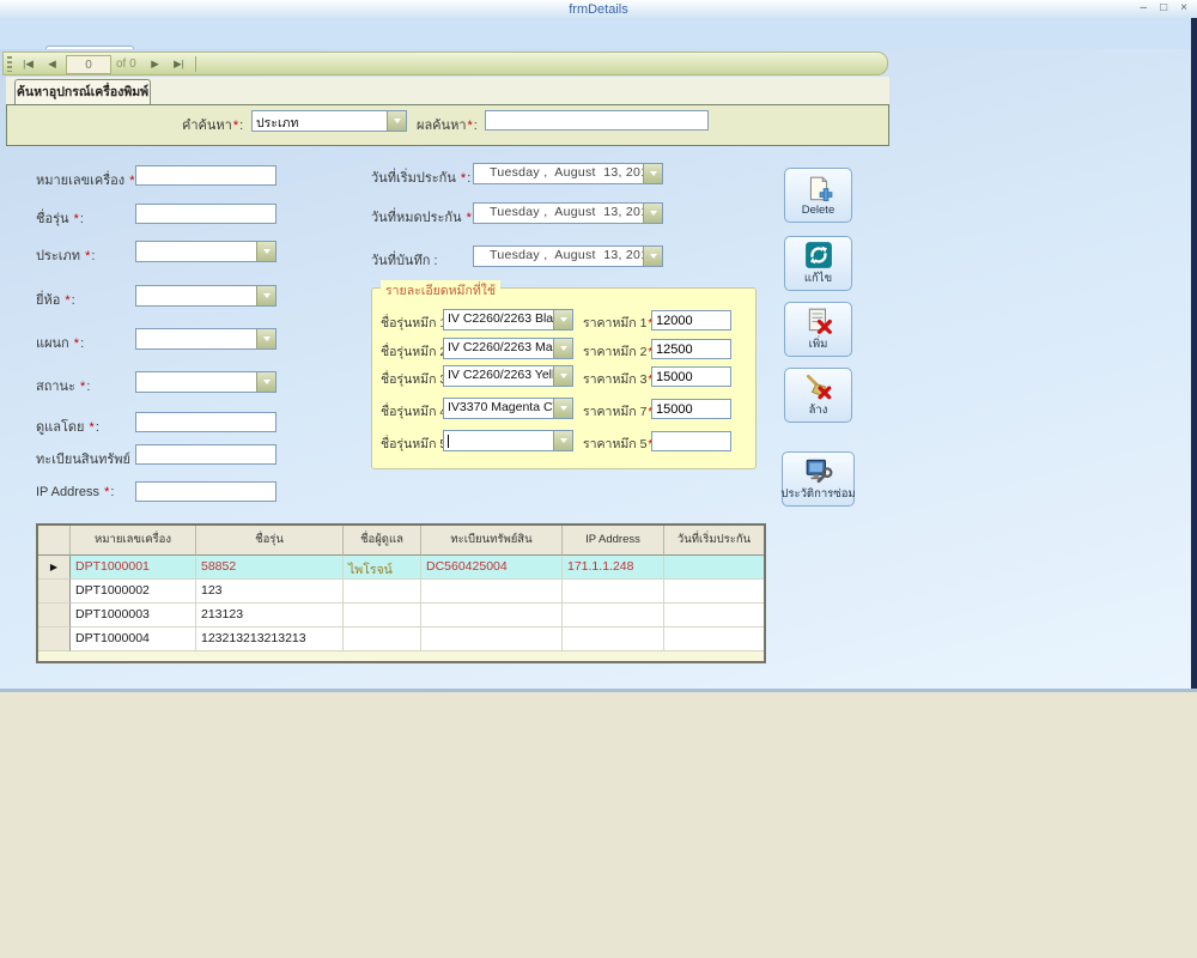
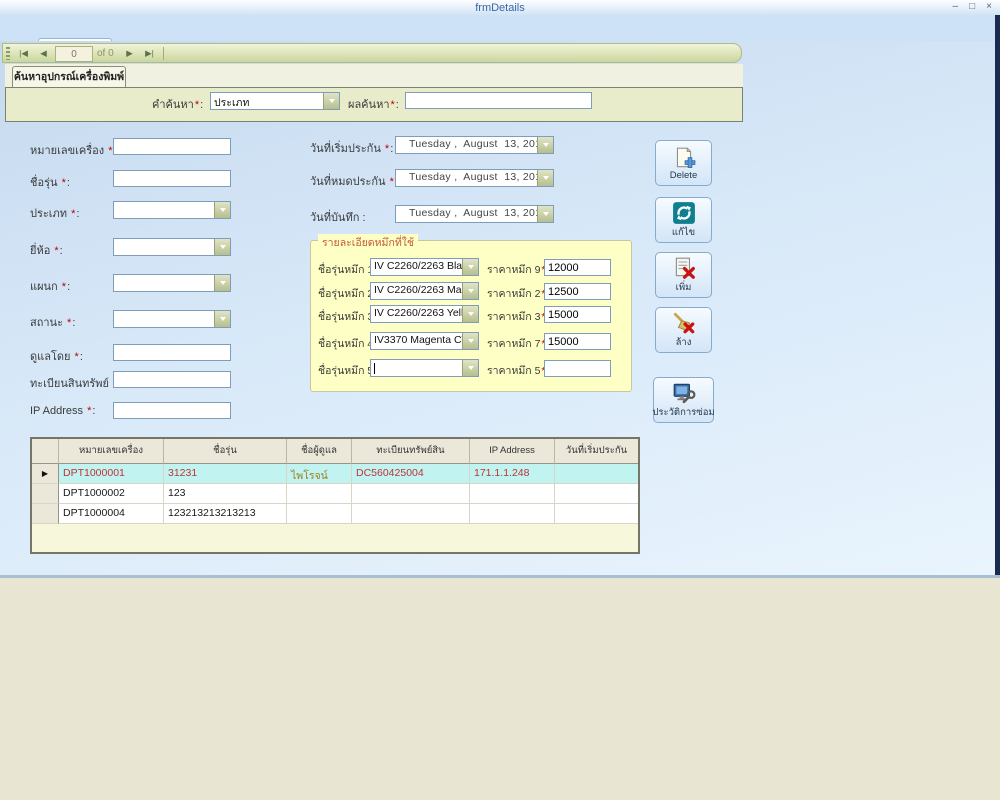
  frmDetails
  –
  □
  ×
  |◀
  ◀
  0
  of 0
  ▶
  ▶|
  ค้นหาอุปกรณ์เครื่องพิมพ์
  คำค้นหา*:
  ประเภท
  ผลค้นหา*:
  หมายเลขเครื่อง *
  ชื่อรุ่น *:
  ประเภท *:
  ยี่ห้อ *:
  แผนก *:
  สถานะ *:
  ดูแลโดย *:
  ทะเบียนสินทรัพย์
  IP Address *:
  วันที่เริ่มประกัน *:
  Tuesday , August 13, 20
  วันที่หมดประกัน *
  Tuesday , August 13, 20
  วันที่บันทึก :
  Tuesday , August 13, 20
  รายละเอียดหมึกที่ใช้
  ชื่อรุ่นหมึก
  IV C2260/2263 Bla
- ราคาหมึก 1
+ ราคาหมึก 9
  12000
  ชื่อรุ่นหมึก
  IV C2260/2263 Ma
  ราคาหมึก 2
  12500
  ชื่อรุ่นหมึก
  IV C2260/2263 Yel
  ราคาหมึก 3
  15000
  ชื่อรุ่นหมึก
  IV3370 Magenta C
  ราคาหมึก 7
  15000
  ชื่อรุ่นหมึก
  ราคาหมึก 5
  Delete
  แก้ไข
  เพิ่ม
  ล้าง
  ประวัติการซ่อม
  หมายเลขเครื่อง
  ชื่อรุ่น
  ชื่อผู้ดูแล
  ทะเบียนทรัพย์สิน
  IP Address
  วันที่เริ่มประกัน
  ▶
  DPT1000001
- 58852
+ 31231
  ไพโรจน์
  DC560425004
  171.1.1.248
  DPT1000002
  123
- DPT1000003
- 213123
  DPT1000004
  123213213213213
